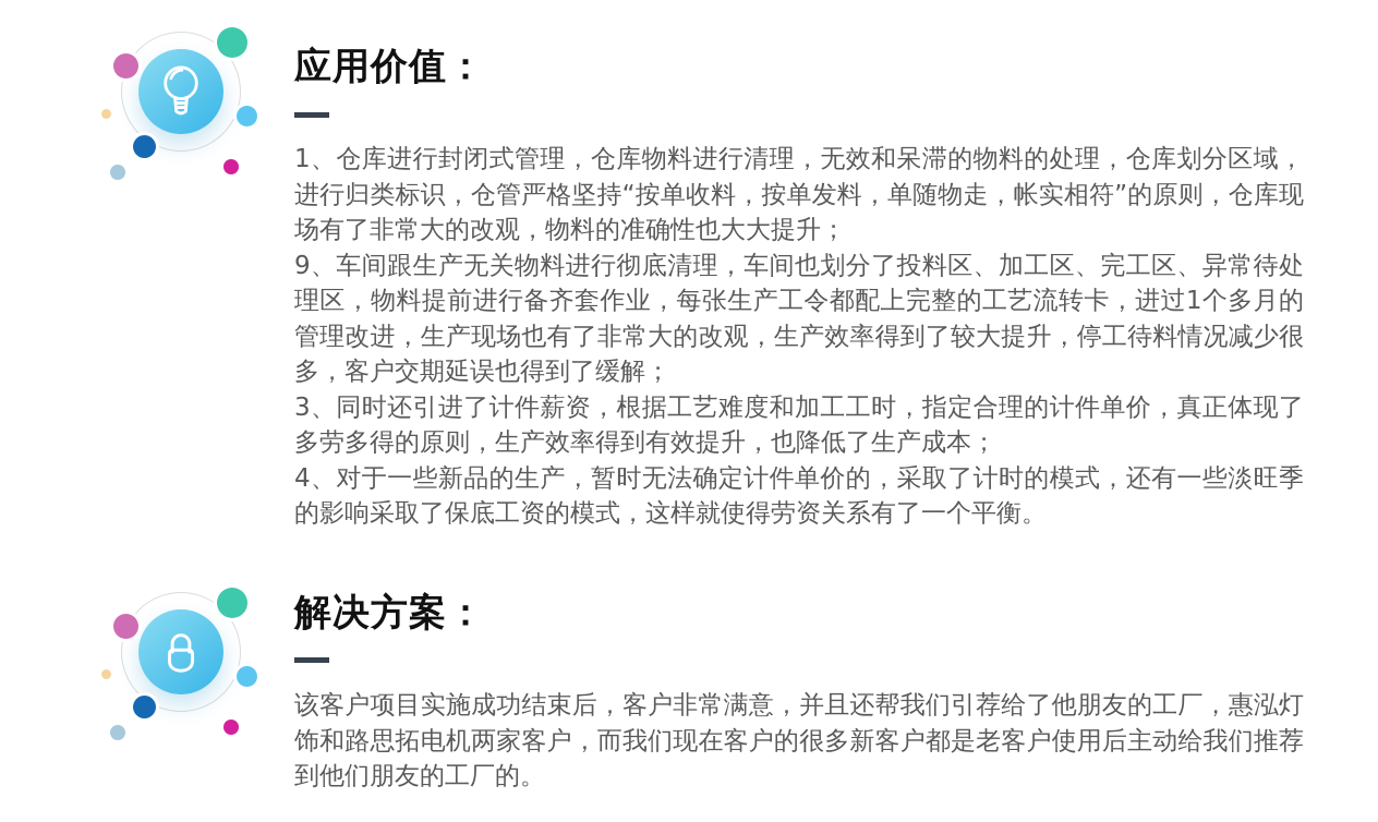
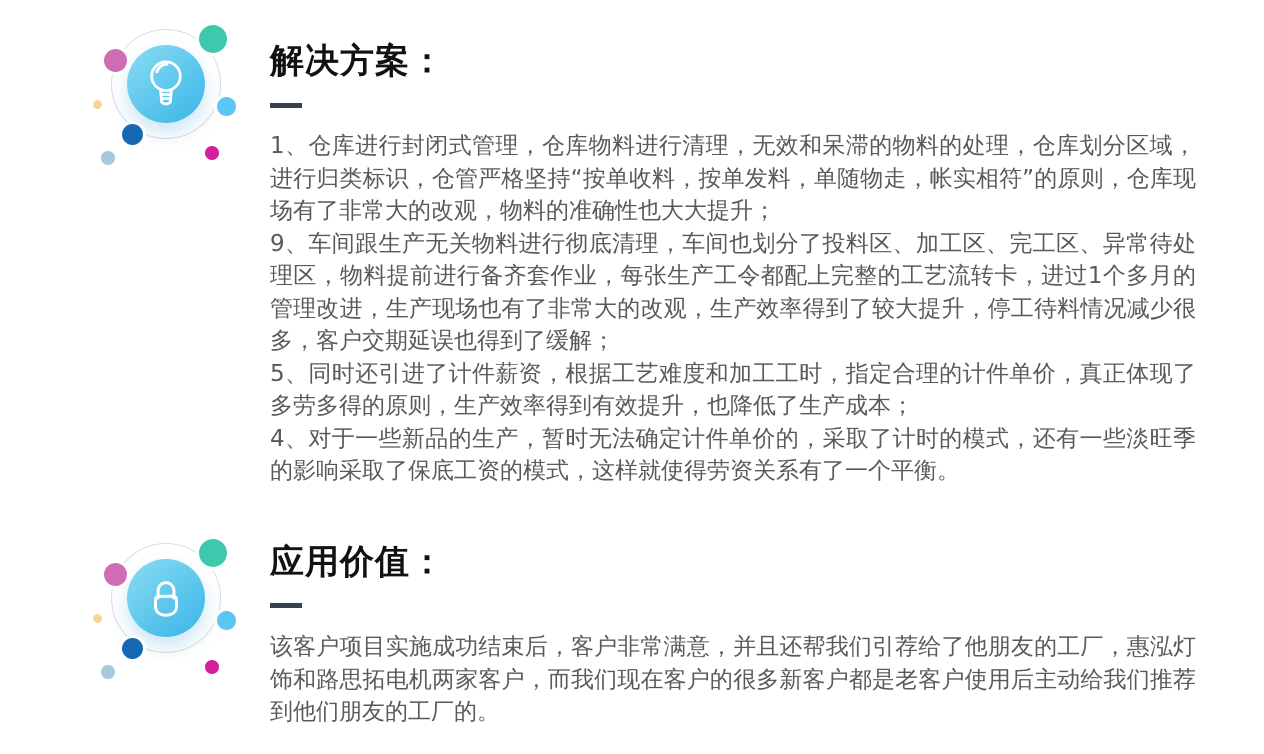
- 应用价值：
+ 解决方案：
  1、仓库进行封闭式管理，仓库物料进行清理，无效和呆滞的物料的处理，仓库划分区域，进行归类标识，仓管严格坚持“按单收料，按单发料，单随物走，帐实相符”的原则，仓库现场有了非常大的改观，物料的准确性也大大提升；
  9、车间跟生产无关物料进行彻底清理，车间也划分了投料区、加工区、完工区、异常待处理区，物料提前进行备齐套作业，每张生产工令都配上完整的工艺流转卡，进过1个多月的管理改进，生产现场也有了非常大的改观，生产效率得到了较大提升，停工待料情况减少很多，客户交期延误也得到了缓解；
- 3、同时还引进了计件薪资，根据工艺难度和加工工时，指定合理的计件单价，真正体现了多劳多得的原则，生产效率得到有效提升，也降低了生产成本；
+ 5、同时还引进了计件薪资，根据工艺难度和加工工时，指定合理的计件单价，真正体现了多劳多得的原则，生产效率得到有效提升，也降低了生产成本；
  4、对于一些新品的生产，暂时无法确定计件单价的，采取了计时的模式，还有一些淡旺季的影响采取了保底工资的模式，这样就使得劳资关系有了一个平衡。
- 解决方案：
+ 应用价值：
  该客户项目实施成功结束后，客户非常满意，并且还帮我们引荐给了他朋友的工厂，惠泓灯饰和路思拓电机两家客户，而我们现在客户的很多新客户都是老客户使用后主动给我们推荐到他们朋友的工厂的。
